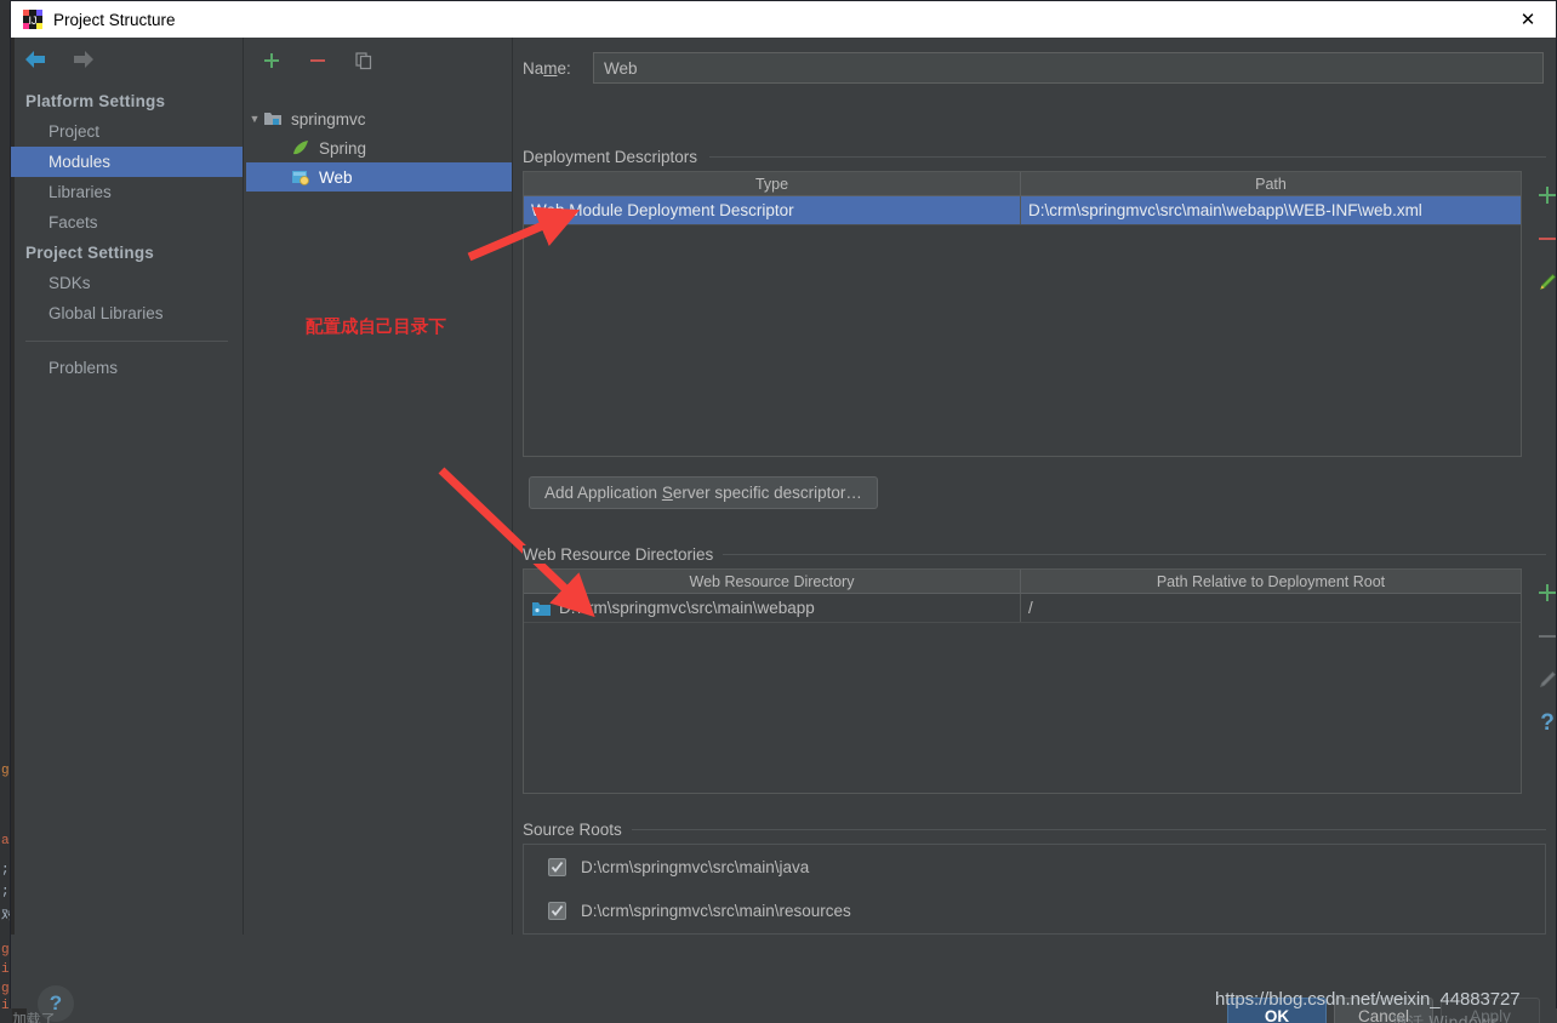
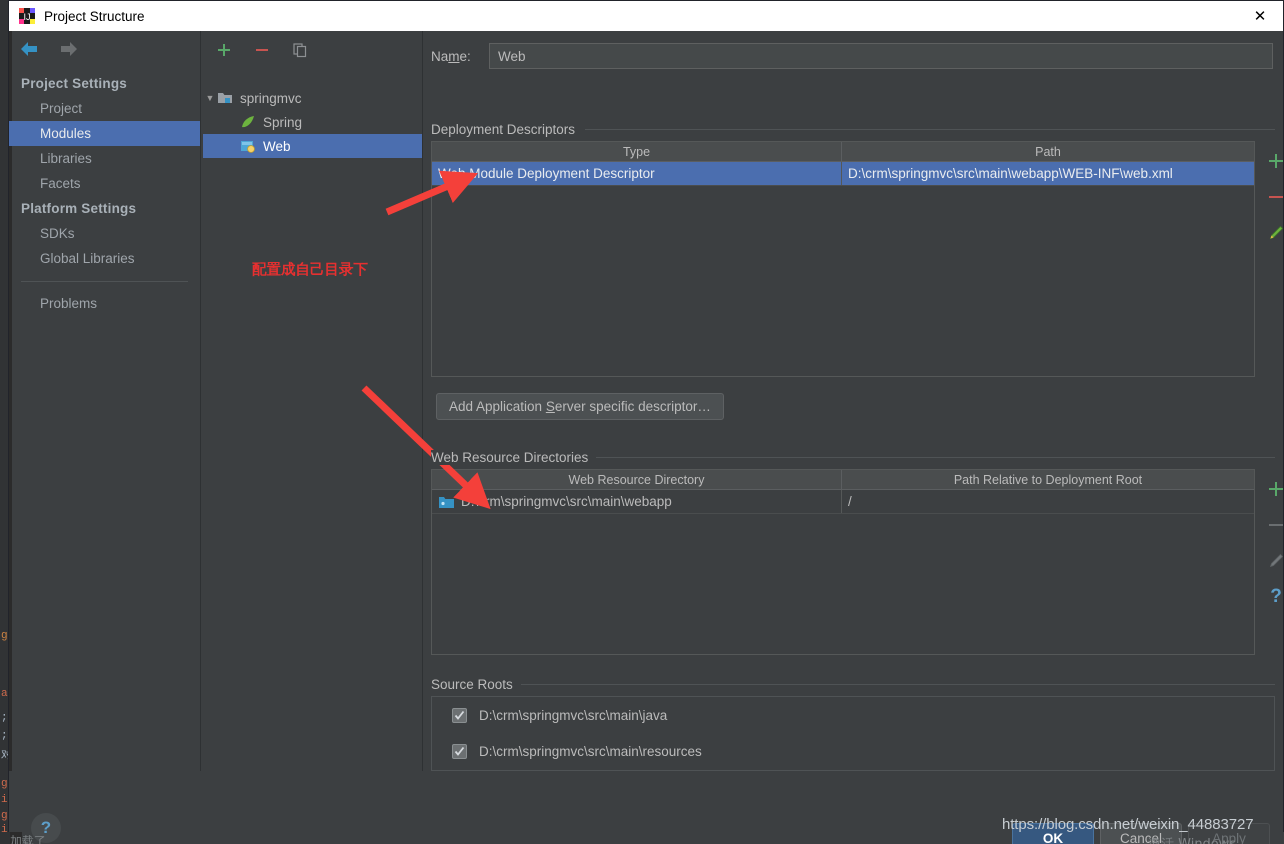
  g
  a
  ;
  ;
  对
  g
  i
  g
  i
  IJ
  Project Structure
  ✕
- Platform Settings
+ Project Settings
  Project
  Modules
  Libraries
  Facets
- Project Settings
+ Platform Settings
  SDKs
  Global Libraries
  Problems
  ▼
  springmvc
  Spring
  Web
  Name:
  Web
  Deployment Descriptors
  Type
  Path
  Web Module Deployment Descriptor
  D:\crm\springmvc\src\main\webapp\WEB-INF\web.xml
  Add Application Server specific descriptor…
  Web Resource Directories
  Web Resource Directory
  Path Relative to Deployment Root
  D:\crm\springmvc\src\main\webapp
  /
  ?
  Source Roots
  D:\crm\springmvc\src\main\java
  D:\crm\springmvc\src\main\resources
  ?
  OK
  Cancel
  Apply
  配置成自己目录下
  https://blog.csdn.net/weixin_44883727
  加载了
